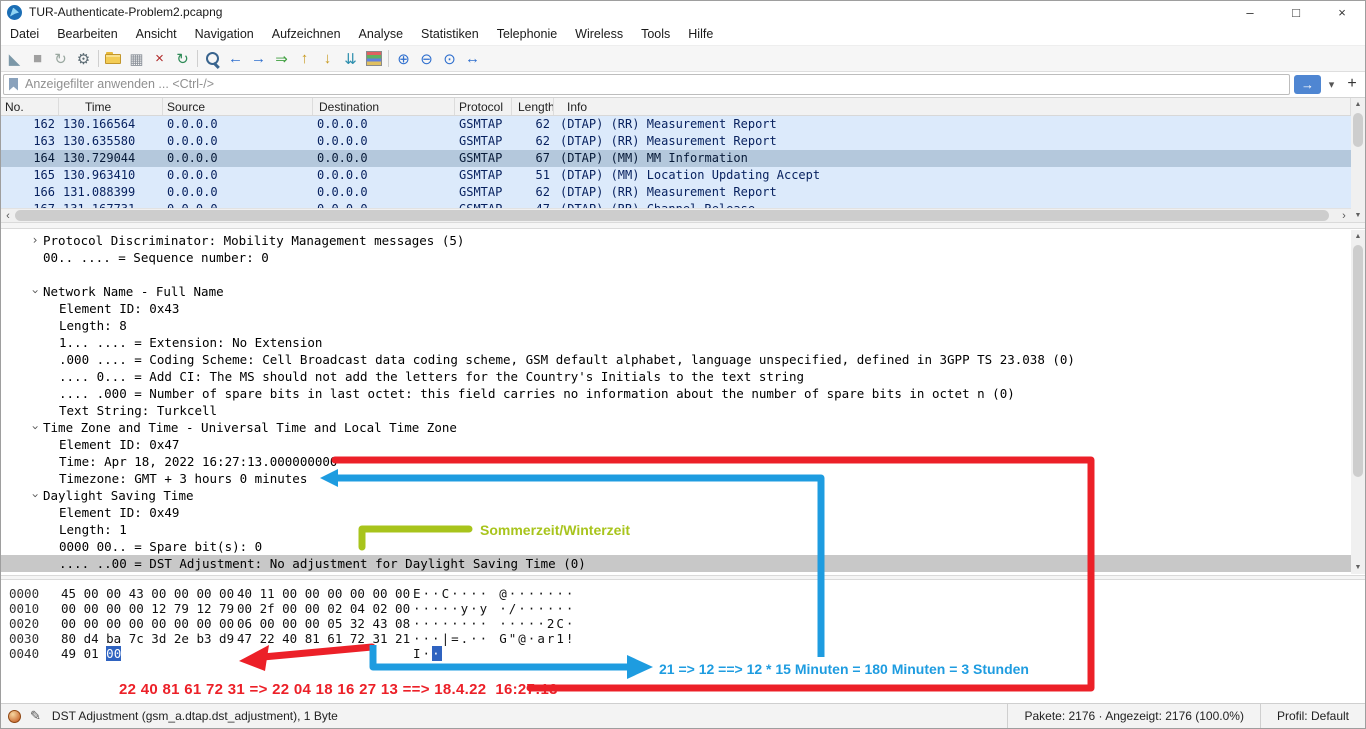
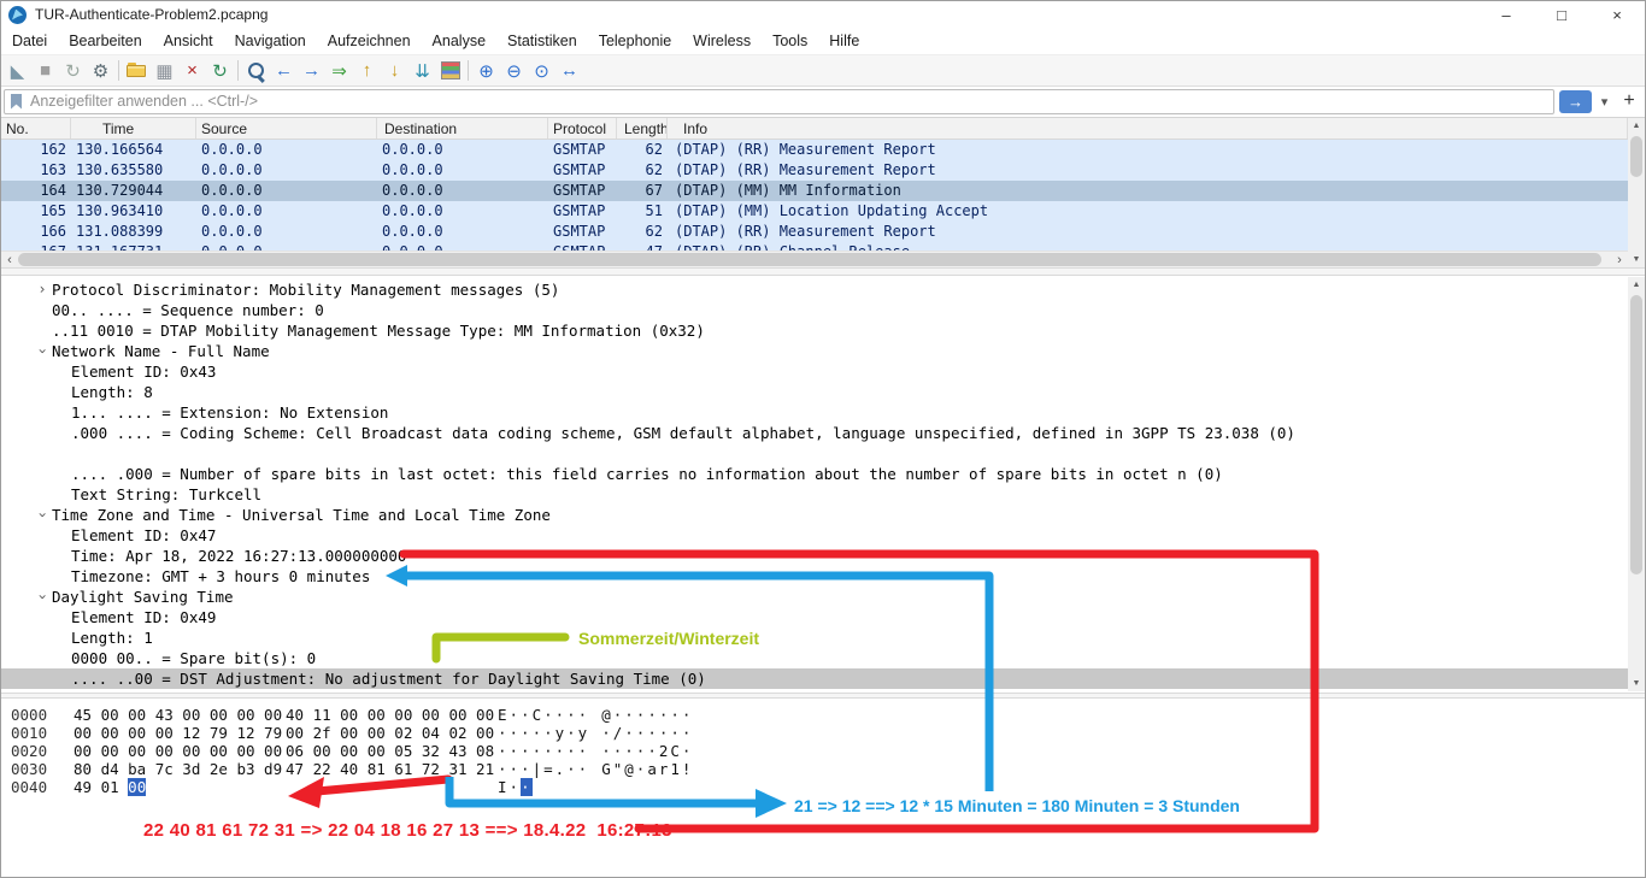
  TUR-Authenticate-Problem2.pcapng
  –
  □
  ×
  Datei
  Bearbeiten
  Ansicht
  Navigation
  Aufzeichnen
  Analyse
  Statistiken
  Telephonie
  Wireless
  Tools
  Hilfe
  ◣
  ■
  ↻
  ⚙
  ▦
  ×
  ↻
  ←
  →
  ⇒
  ↑
  ↓
  ⇊
  ⊕
  ⊖
  ⊙
  ↔
  Anzeigefilter anwenden ... <Ctrl-/>
  →
  ▾
  +
  No.
  Time
  Source
  Destination
  Protocol
  Length
  Info
  162
  130.166564
  0.0.0.0
  0.0.0.0
  GSMTAP
  62
  (DTAP) (RR) Measurement Report
  163
  130.635580
  0.0.0.0
  0.0.0.0
  GSMTAP
  62
  (DTAP) (RR) Measurement Report
  164
  130.729044
  0.0.0.0
  0.0.0.0
  GSMTAP
  67
  (DTAP) (MM) MM Information
  165
  130.963410
  0.0.0.0
  0.0.0.0
  GSMTAP
  51
  (DTAP) (MM) Location Updating Accept
  166
  131.088399
  0.0.0.0
  0.0.0.0
  GSMTAP
  62
  (DTAP) (RR) Measurement Report
  ‹
  ›
  ›
  Protocol Discriminator: Mobility Management messages (5)
  00.. .... = Sequence number: 0
+ ..11 0010 = DTAP Mobility Management Message Type: MM Information (0x32)
  Network Name - Full Name
  Element ID: 0x43
  Length: 8
  1... .... = Extension: No Extension
  .000 .... = Coding Scheme: Cell Broadcast data coding scheme, GSM default alphabet, language unspecified, defined in 3GPP TS 23.038 (0)
- .... 0... = Add CI: The MS should not add the letters for the Country's Initials to the text string
  .... .000 = Number of spare bits in last octet: this field carries no information about the number of spare bits in octet n (0)
  Text String: Turkcell
  Time Zone and Time - Universal Time and Local Time Zone
  Element ID: 0x47
  Time: Apr 18, 2022 16:27:13.00000000
  Timezone: GMT + 3 hours 0 minutes
  Daylight Saving Time
  Element ID: 0x49
  Length: 1
  0000 00.. = Spare bit(s): 0
  .... ..00 = DST Adjustment: No adjustment for Daylight Saving Time (0)
  0000
  45 00 00 43 00 00 00 00
  40 11 00 00 00 00 00 00
  E··C····
  @·······
  0010
  00 00 00 00 12 79 12 79
  00 2f 00 00 02 04 02 00
  ·····y·y
  ·/······
  0020
  00 00 00 00 00 00 00 00
  06 00 00 00 05 32 43 08
  ········
  ·····2C·
  0030
  80 d4 ba 7c 3d 2e b3 d9
  47 22 40 81 61 72 31 21
  ···|=.··
  G"@·ar1!
  0040
  49 01 00
  I··
- ✎
- DST Adjustment (gsm_a.dtap.dst_adjustment), 1 Byte
- Pakete: 2176 · Angezeigt: 2176 (100.0%)
- Profil: Default
  22 40 81 61 72 31 => 22 04 18 16 27 13 ==> 18.4.22 16:27:13
  21 => 12 ==> 12 * 15 Minuten = 180 Minuten = 3 Stunden
  Sommerzeit/Winterzeit
